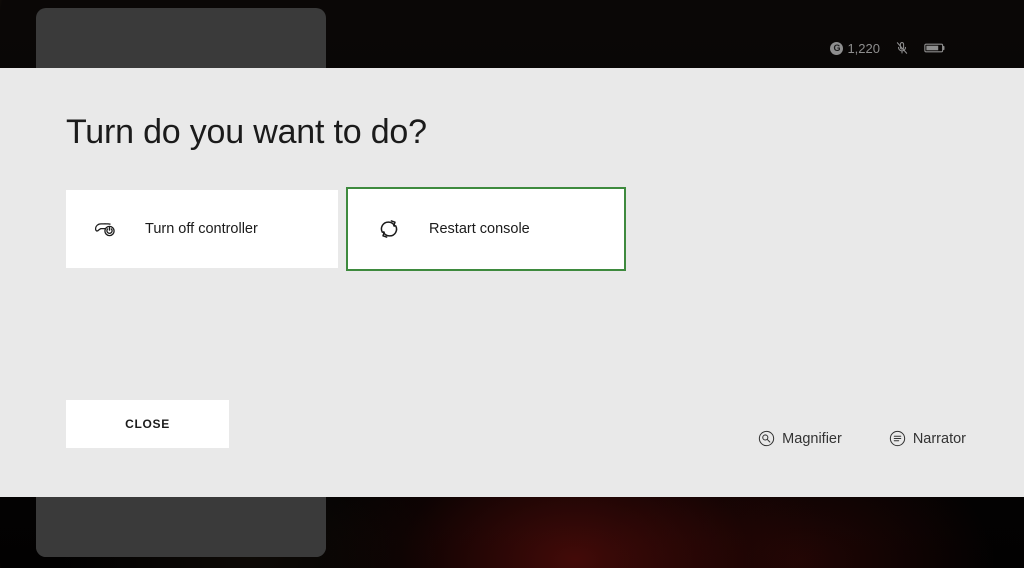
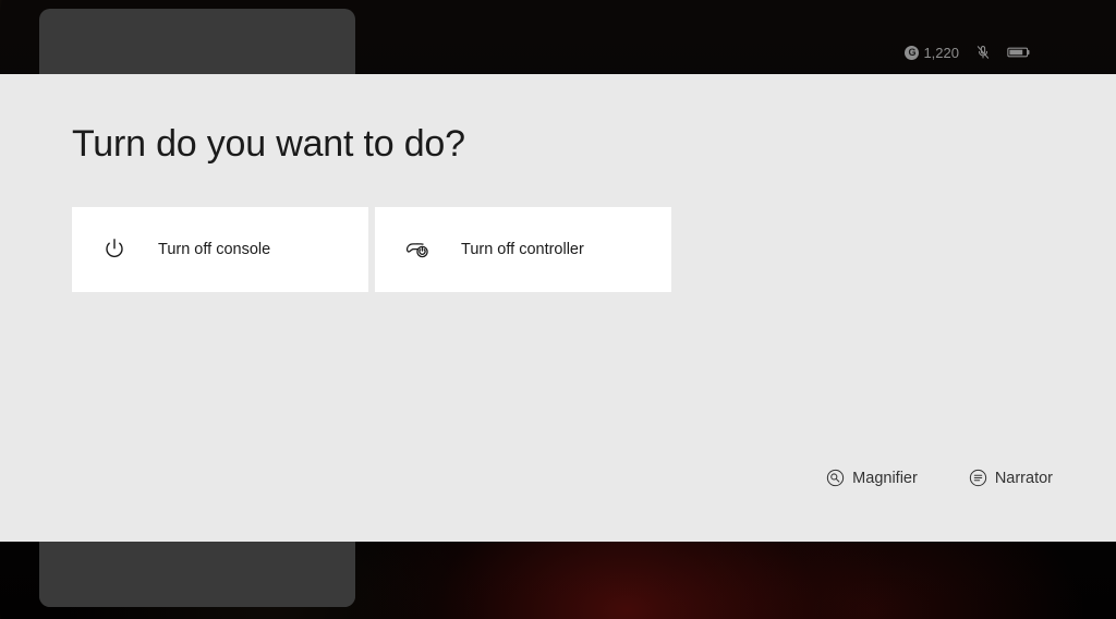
  G
  1,220
  Turn do you want to do?
+ Turn off console
  Turn off controller
- Restart console
- CLOSE
  Magnifier
  Narrator
